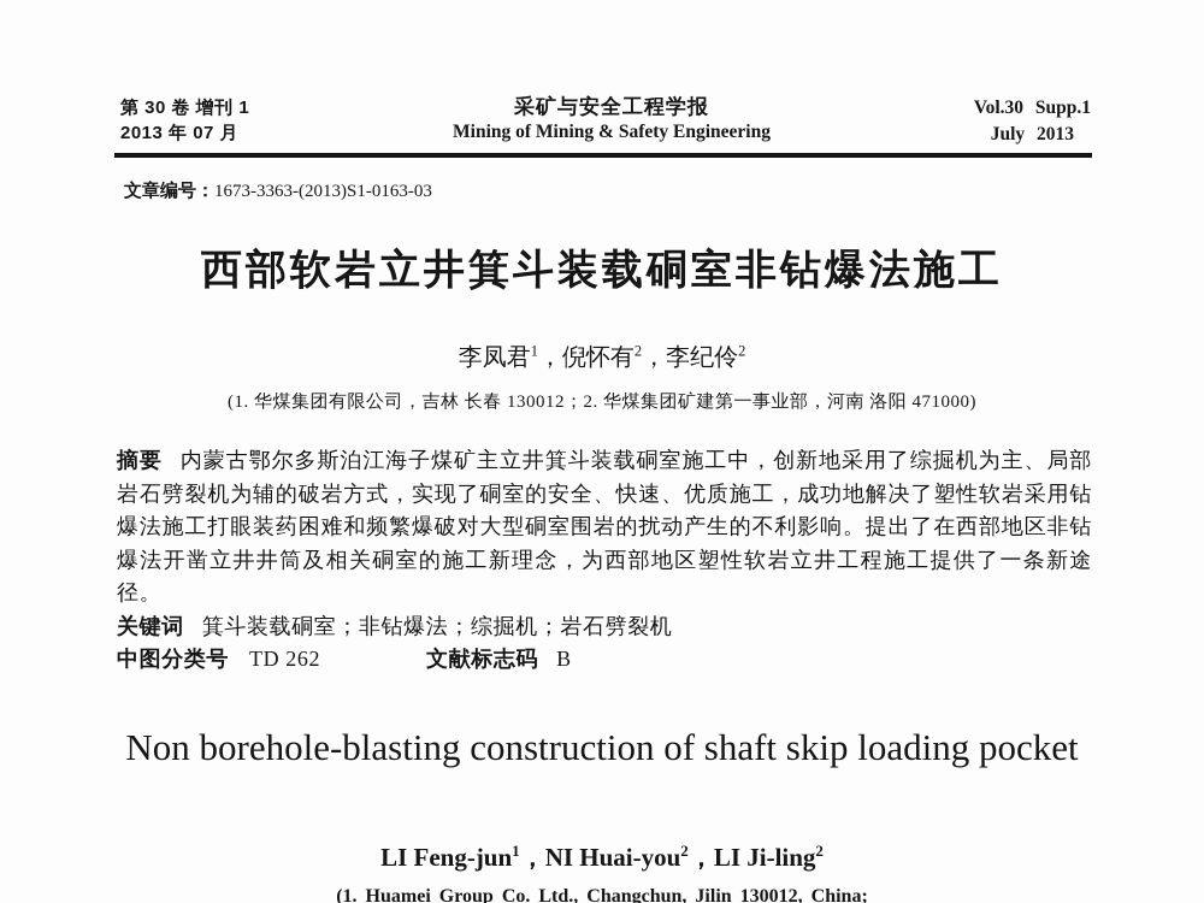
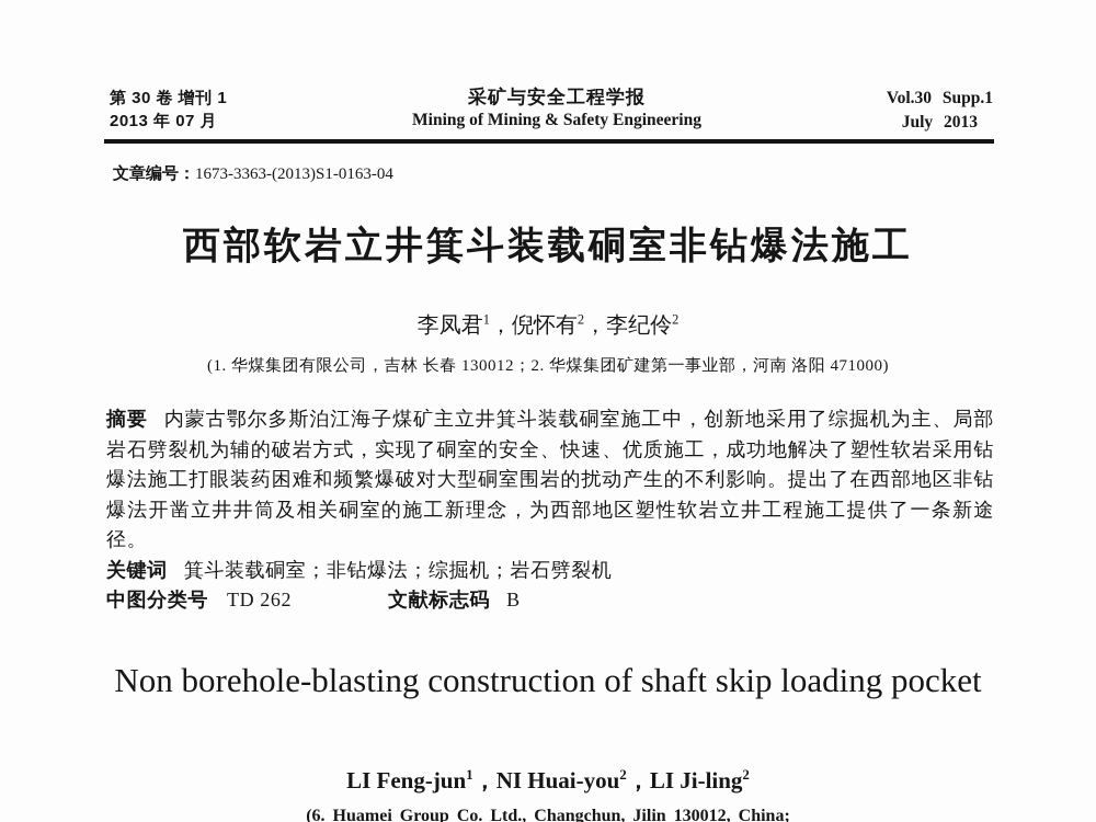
  第 30 卷 增刊 1
  2013 年 07 月
  采矿与安全工程学报
  Mining of Mining & Safety Engineering
  Vol.30 Supp.1
  July 2013
- 文章编号：1673-3363-(2013)S1-0163-03
+ 文章编号：1673-3363-(2013)S1-0163-04
  西部软岩立井箕斗装载硐室非钻爆法施工
  李凤君1，倪怀有2，李纪伶2
  (1. 华煤集团有限公司，吉林 长春 130012；2. 华煤集团矿建第一事业部，河南 洛阳 471000)
  摘要 内蒙古鄂尔多斯泊江海子煤矿主立井箕斗装载硐室施工中，创新地采用了综掘机为主、局部岩石劈裂机为辅的破岩方式，实现了硐室的安全、快速、优质施工，成功地解决了塑性软岩采用钻爆法施工打眼装药困难和频繁爆破对大型硐室围岩的扰动产生的不利影响。提出了在西部地区非钻爆法开凿立井井筒及相关硐室的施工新理念，为西部地区塑性软岩立井工程施工提供了一条新途径。
  关键词 箕斗装载硐室；非钻爆法；综掘机；岩石劈裂机
  中图分类号 TD 262 文献标志码 B
  Non borehole-blasting construction of shaft skip loading pocket
  LI Feng-jun1，NI Huai-you2，LI Ji-ling2
- (1. Huamei Group Co. Ltd., Changchun, Jilin 130012, China;
+ (6. Huamei Group Co. Ltd., Changchun, Jilin 130012, China;
